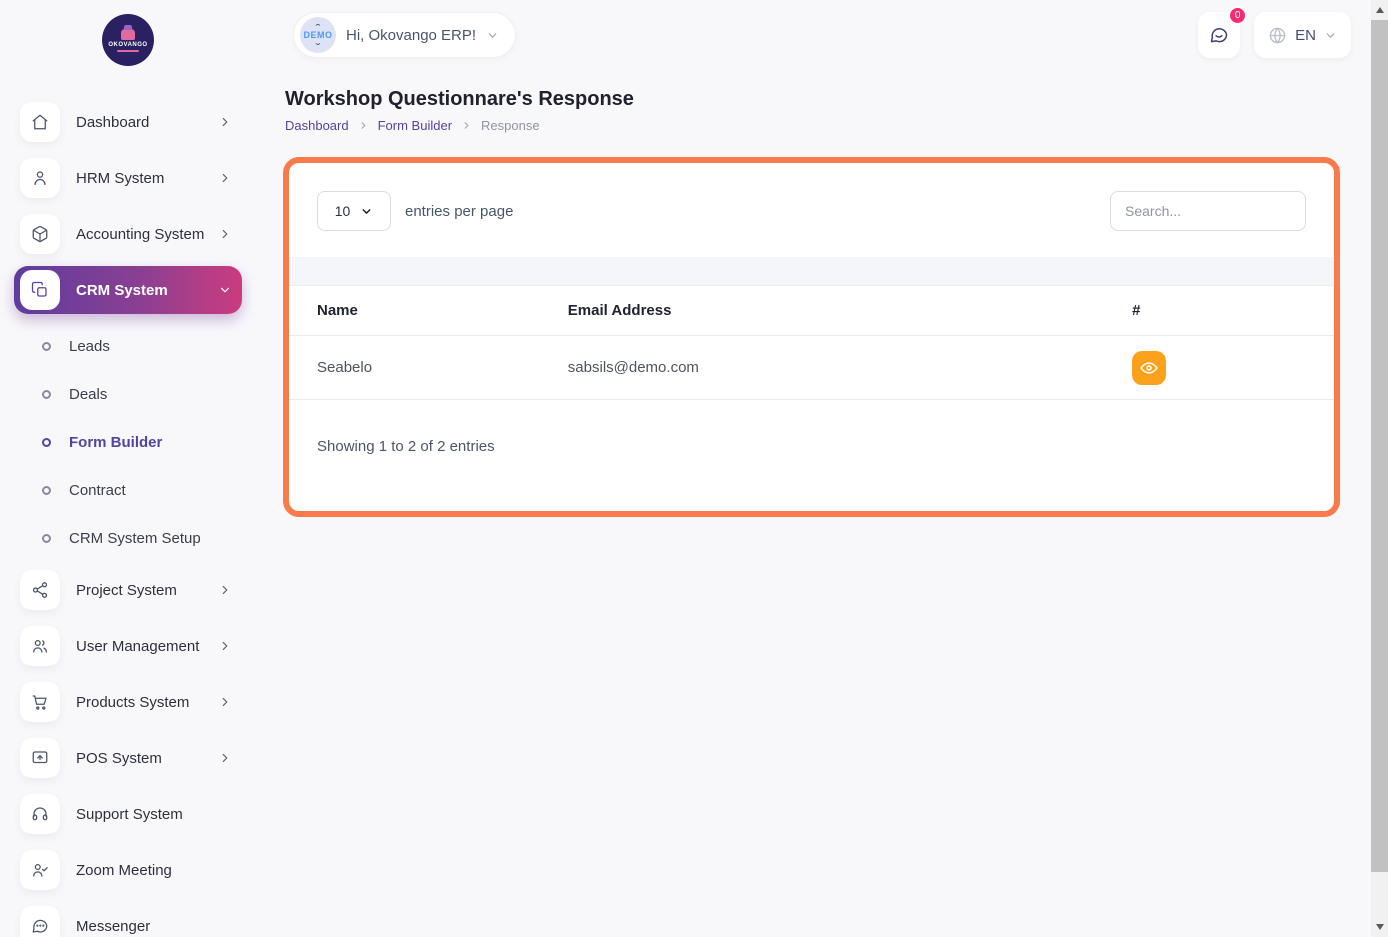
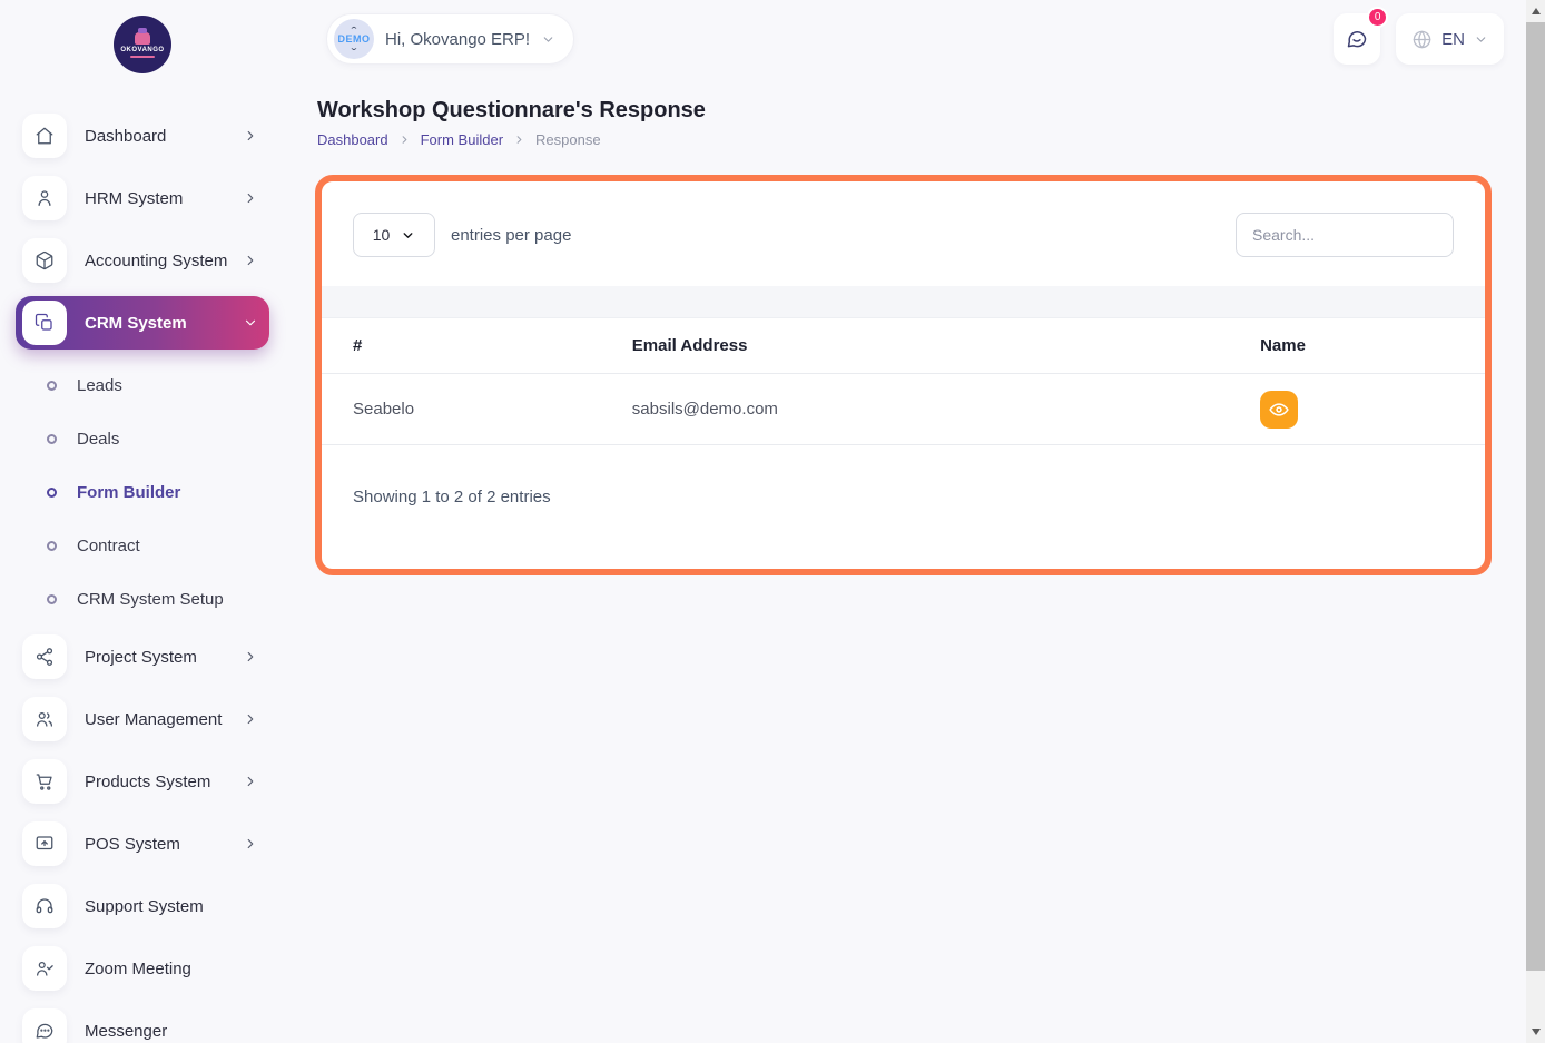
  Dashboard
  HRM System
  Accounting System
  CRM System
  Leads
  Deals
  Form Builder
  Contract
  CRM System Setup
  Project System
  User Management
  Products System
  POS System
  Support System
  Zoom Meeting
  Messenger
  DEMO
  Hi, Okovango ERP!
  0
  EN
  Workshop Questionnare's Response
  Dashboard
  Form Builder
  Response
  10
  entries per page
  Search...
- Name
+ #
  Email Address
- #
+ Name
  Seabelo
  sabsils@demo.com
  Showing 1 to 2 of 2 entries
